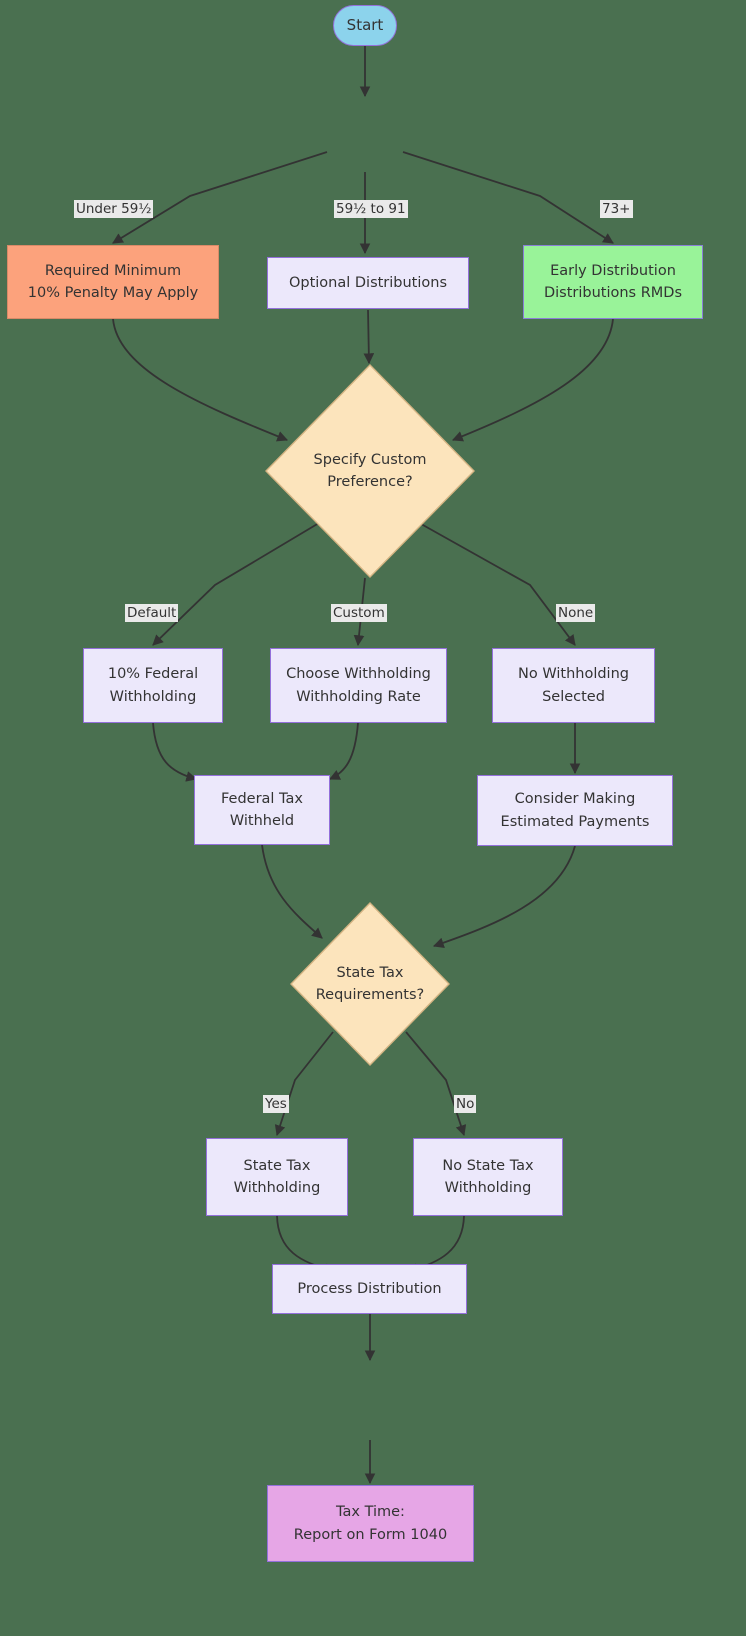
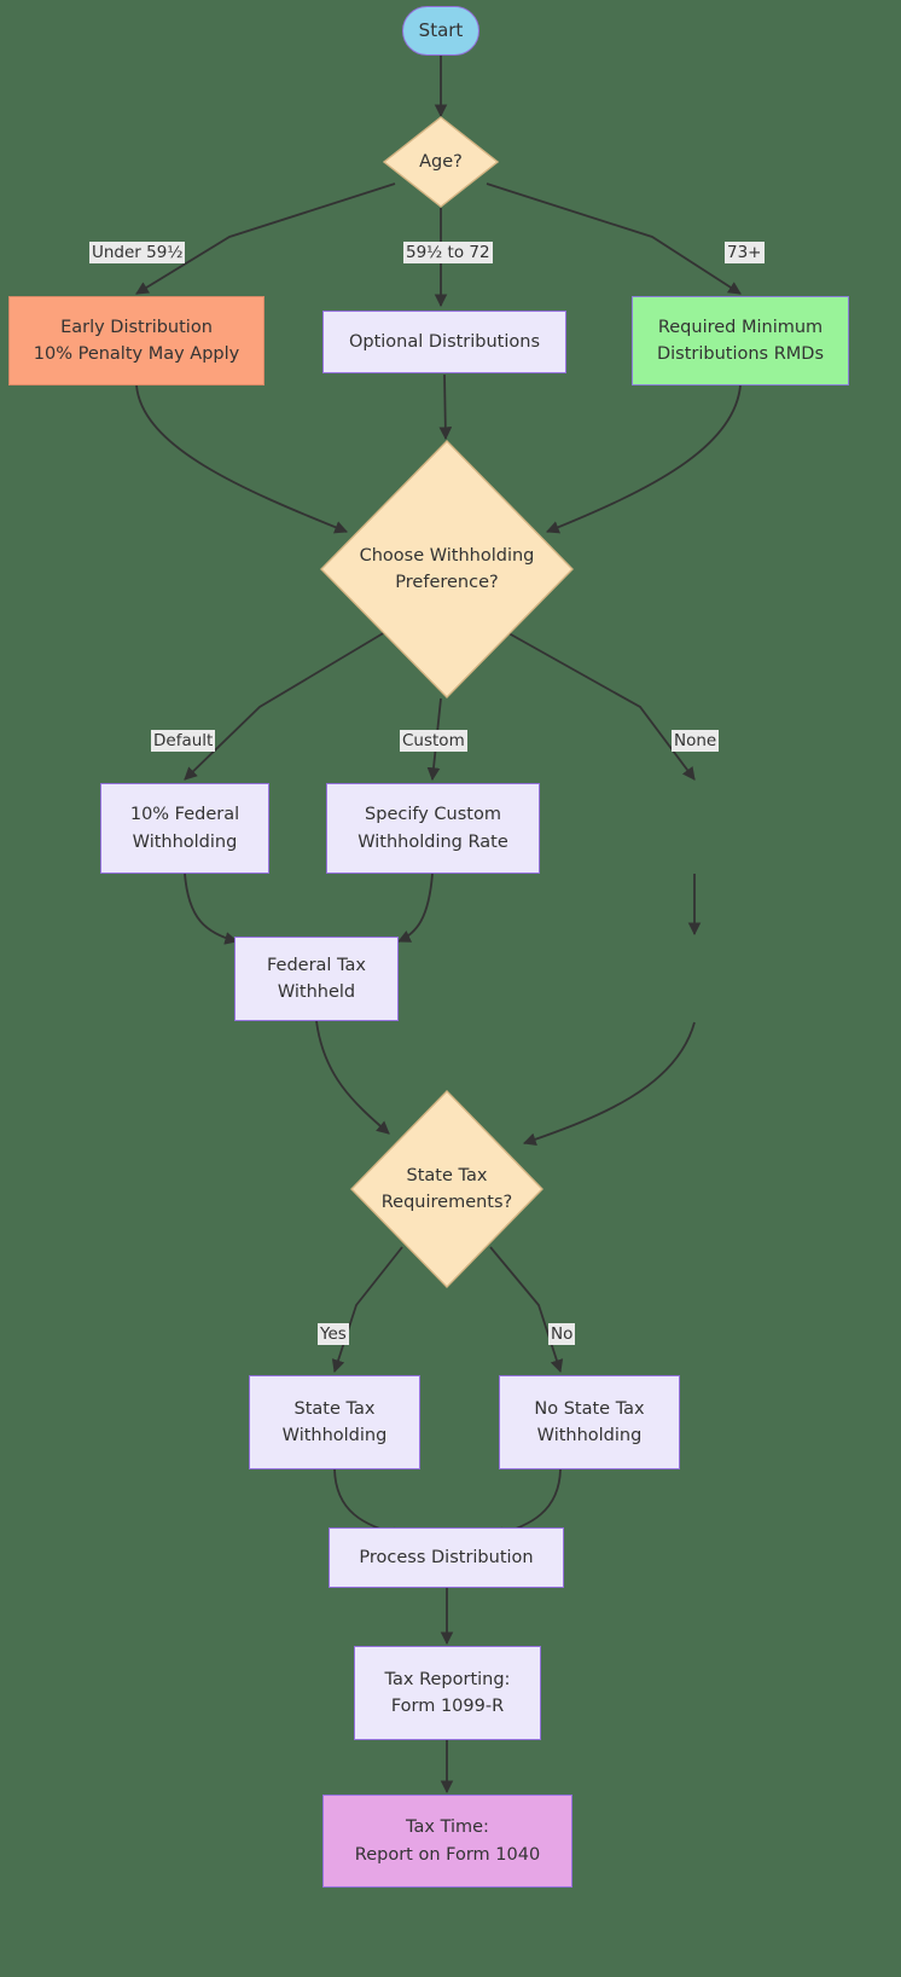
  Start
+ Age?
- Required Minimum
+ Early Distribution
  10% Penalty May Apply
  Optional Distributions
- Early Distribution
+ Required Minimum
  Distributions RMDs
- Specify Custom
+ Choose Withholding
  Preference?
  10% Federal
  Withholding
- Choose Withholding
+ Specify Custom
  Withholding Rate
- No Withholding
- Selected
  Federal Tax
  Withheld
- Consider Making
- Estimated Payments
  State Tax
  Requirements?
  State Tax
  Withholding
  No State Tax
  Withholding
  Process Distribution
+ Tax Reporting:
+ Form 1099-R
  Tax Time:
  Report on Form 1040
  Under 59½
- 59½ to 91
+ 59½ to 72
  73+
  Default
  Custom
  None
  Yes
  No
